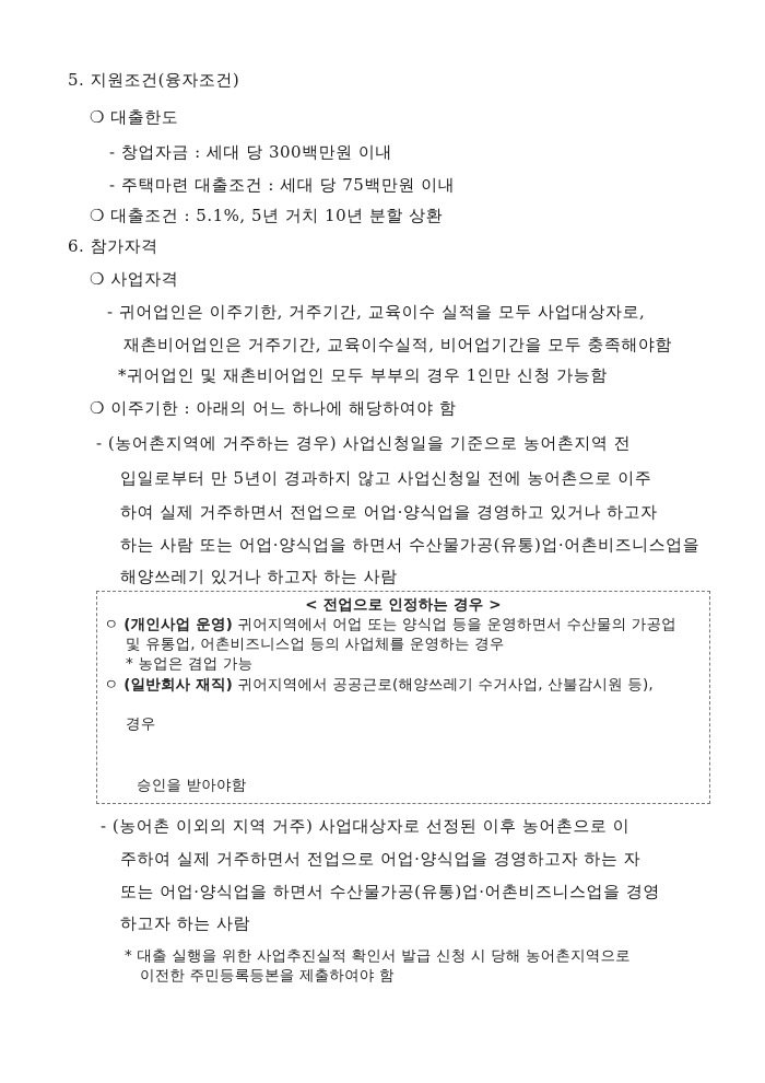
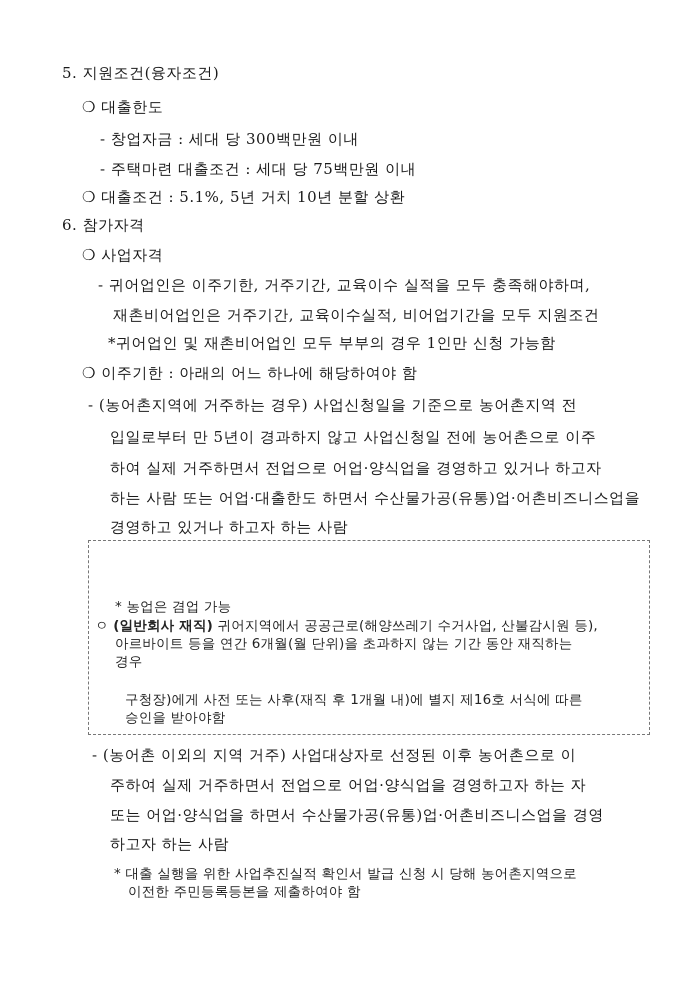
  5. 지원조건(융자조건)
  ❍ 대출한도
  - 창업자금 : 세대 당 300백만원 이내
  - 주택마련 대출조건 : 세대 당 75백만원 이내
  ❍ 대출조건 : 5.1%, 5년 거치 10년 분할 상환
  6. 참가자격
  ❍ 사업자격
- - 귀어업인은 이주기한, 거주기간, 교육이수 실적을 모두 사업대상자로,
+ - 귀어업인은 이주기한, 거주기간, 교육이수 실적을 모두 충족해야하며,
- 재촌비어업인은 거주기간, 교육이수실적, 비어업기간을 모두 충족해야함
+ 재촌비어업인은 거주기간, 교육이수실적, 비어업기간을 모두 지원조건
  *귀어업인 및 재촌비어업인 모두 부부의 경우 1인만 신청 가능함
  ❍ 이주기한 : 아래의 어느 하나에 해당하여야 함
  - (농어촌지역에 거주하는 경우) 사업신청일을 기준으로 농어촌지역 전
  입일로부터 만 5년이 경과하지 않고 사업신청일 전에 농어촌으로 이주
  하여 실제 거주하면서 전업으로 어업·양식업을 경영하고 있거나 하고자
- 하는 사람 또는 어업·양식업을 하면서 수산물가공(유통)업·어촌비즈니스업을
+ 하는 사람 또는 어업·대출한도 하면서 수산물가공(유통)업·어촌비즈니스업을
- 해양쓰레기 있거나 하고자 하는 사람
+ 경영하고 있거나 하고자 하는 사람
- < 전업으로 인정하는 경우 >
- ㅇ (개인사업 운영) 귀어지역에서 어업 또는 양식업 등을 운영하면서 수산물의 가공업
- 및 유통업, 어촌비즈니스업 등의 사업체를 운영하는 경우
  * 농업은 겸업 가능
  ㅇ (일반회사 재직) 귀어지역에서 공공근로(해양쓰레기 수거사업, 산불감시원 등),
+ 아르바이트 등을 연간 6개월(월 단위)을 초과하지 않는 기간 동안 재직하는
  경우
+ 구청장)에게 사전 또는 사후(재직 후 1개월 내)에 별지 제16호 서식에 따른
  승인을 받아야함
  - (농어촌 이외의 지역 거주) 사업대상자로 선정된 이후 농어촌으로 이
  주하여 실제 거주하면서 전업으로 어업·양식업을 경영하고자 하는 자
  또는 어업·양식업을 하면서 수산물가공(유통)업·어촌비즈니스업을 경영
  하고자 하는 사람
  * 대출 실행을 위한 사업추진실적 확인서 발급 신청 시 당해 농어촌지역으로
  이전한 주민등록등본을 제출하여야 함
